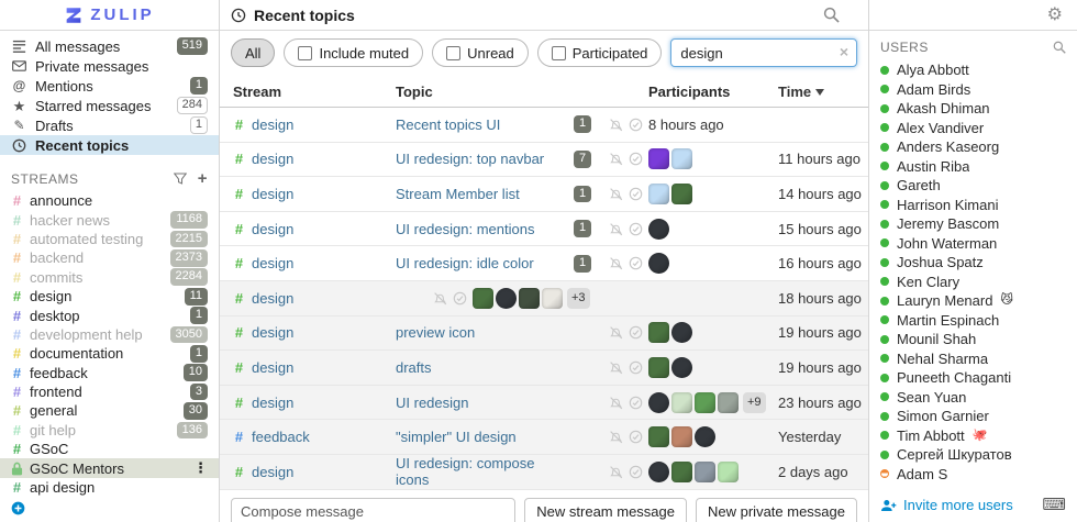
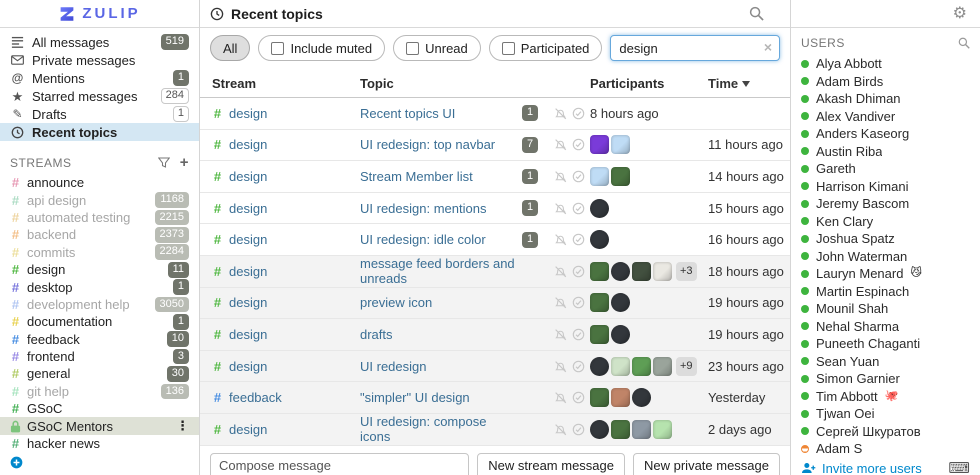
  ZULIP
  All messages
  519
  Private messages
  @
  Mentions
  1
  ★
  Starred messages
  284
  ✎
  Drafts
  1
  Recent topics
  STREAMS
  +
  #
  announce
  #
- hacker news
+ api design
  1168
  #
  automated testing
  2215
  #
  backend
  2373
  #
  commits
  2284
  #
  design
  11
  #
  desktop
  1
  #
  development help
  3050
  #
  documentation
  1
  #
  feedback
  10
  #
  frontend
  3
  #
  general
  30
  #
  git help
  136
  #
  GSoC
  GSoC Mentors
  ⋮
  #
- api design
+ hacker news
  Recent topics
  All
  Include muted
  Unread
  Participated
  design
  ×
  Stream
  Topic
  Participants
  Time
  #
  design
  Recent topics UI
  1
  8 hours ago
  #
  design
  UI redesign: top navbar
  7
  11 hours ago
  #
  design
  Stream Member list
  1
  14 hours ago
  #
  design
  UI redesign: mentions
  1
  15 hours ago
  #
  design
  UI redesign: idle color
  1
  16 hours ago
  #
  design
+ message feed borders and unreads
  +3
  18 hours ago
  #
  design
  preview icon
  19 hours ago
  #
  design
  drafts
  19 hours ago
  #
  design
  UI redesign
  +9
  23 hours ago
  #
  feedback
  "simpler" UI design
  Yesterday
  #
  design
  UI redesign: compose icons
  2 days ago
  Compose message
  New stream message
  New private message
  ⚙
  USERS
  Alya Abbott
  Adam Birds
  Akash Dhiman
  Alex Vandiver
  Anders Kaseorg
  Austin Riba
  Gareth
  Harrison Kimani
  Jeremy Bascom
- John Waterman
+ Ken Clary
  Joshua Spatz
- Ken Clary
+ John Waterman
  Lauryn Menard
  😼
  Martin Espinach
  Mounil Shah
  Nehal Sharma
  Puneeth Chaganti
  Sean Yuan
  Simon Garnier
  Tim Abbott
  🐙
+ Tjwan Oei
  Сергей Шкуратов
  Adam S
  Invite more users
  ⌨
